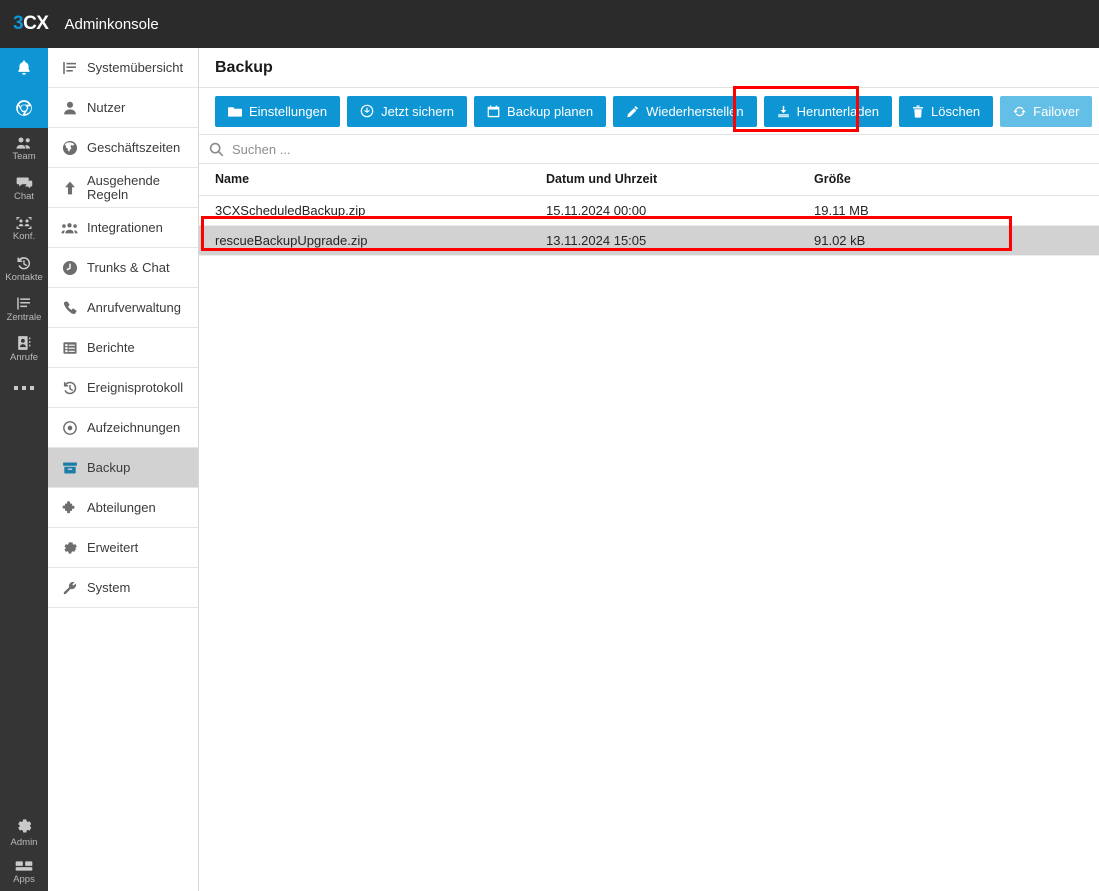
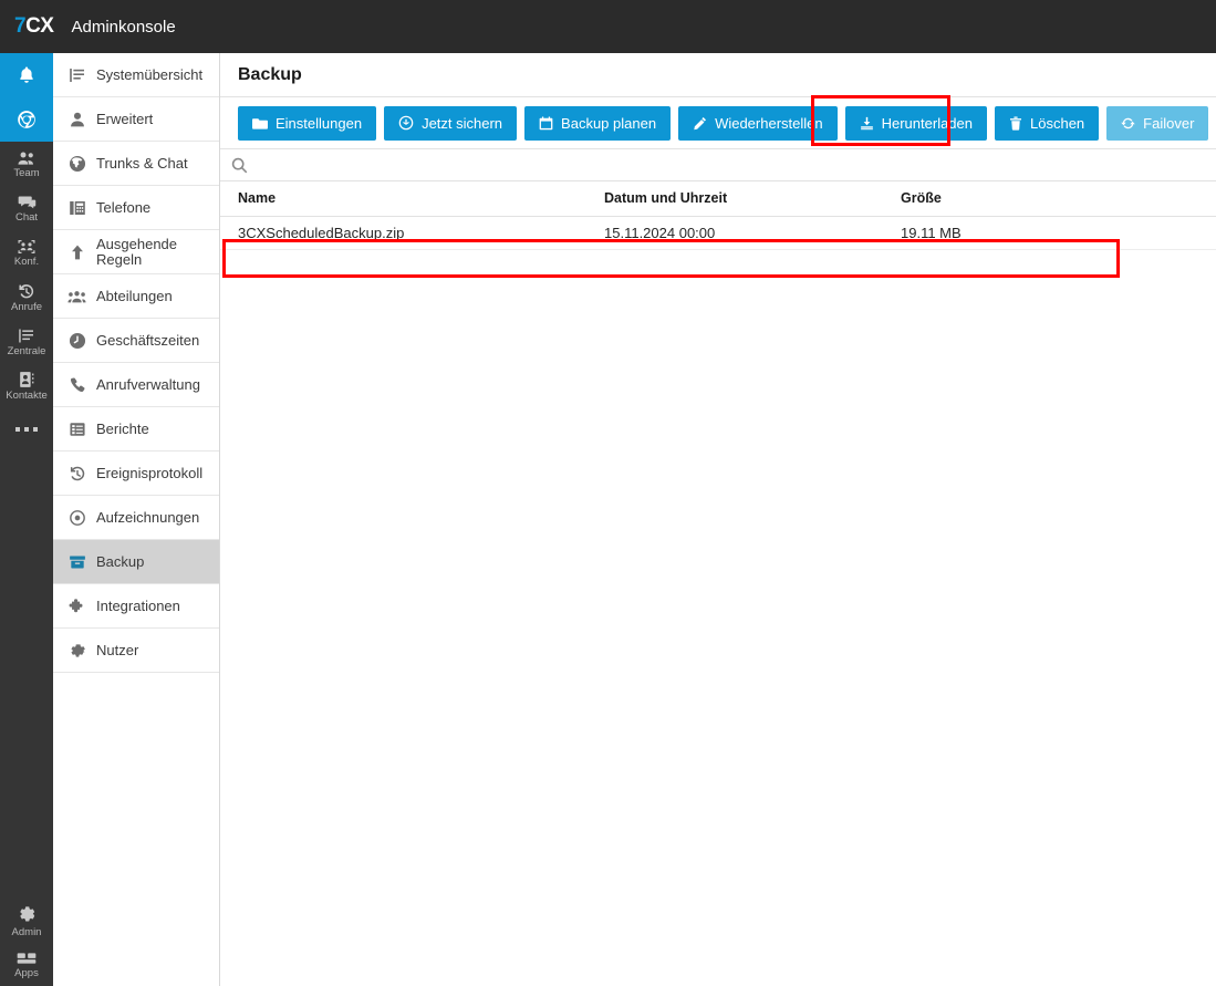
- 3CX
+ 7CX
  Adminkonsole
  Team
  Chat
  Konf.
- Kontakte
+ Anrufe
  Zentrale
- Anrufe
+ Kontakte
  Admin
  Apps
  Systemübersicht
- Nutzer
+ Erweitert
- Geschäftszeiten
+ Trunks & Chat
+ Telefone
  Ausgehende Regeln
- Integrationen
+ Abteilungen
- Trunks & Chat
+ Geschäftszeiten
  Anrufverwaltung
  Berichte
  Ereignisprotokoll
  Aufzeichnungen
  Backup
- Abteilungen
+ Integrationen
- Erweitert
+ Nutzer
- System
  Backup
  Einstellungen
  Jetzt sichern
  Backup planen
  Wiederherstellen
  Herunterladen
  Löschen
  Failover
- Suchen ...
  Name	Datum und Uhrzeit	Größe
  3CXScheduledBackup.zip	15.11.2024 00:00	19.11 MB
- rescueBackupUpgrade.zip	13.11.2024 15:05	91.02 kB
